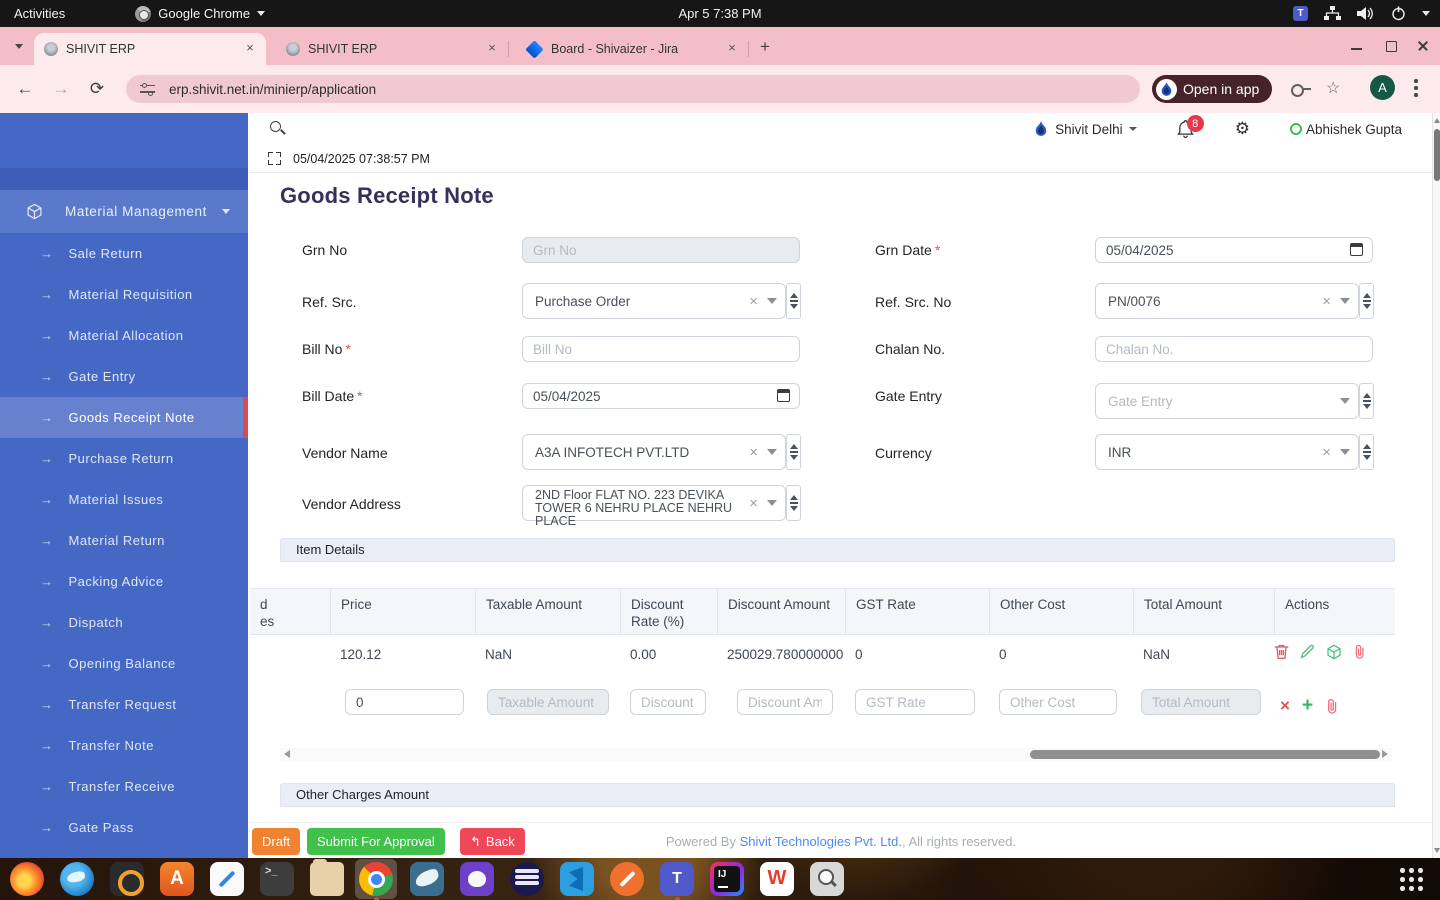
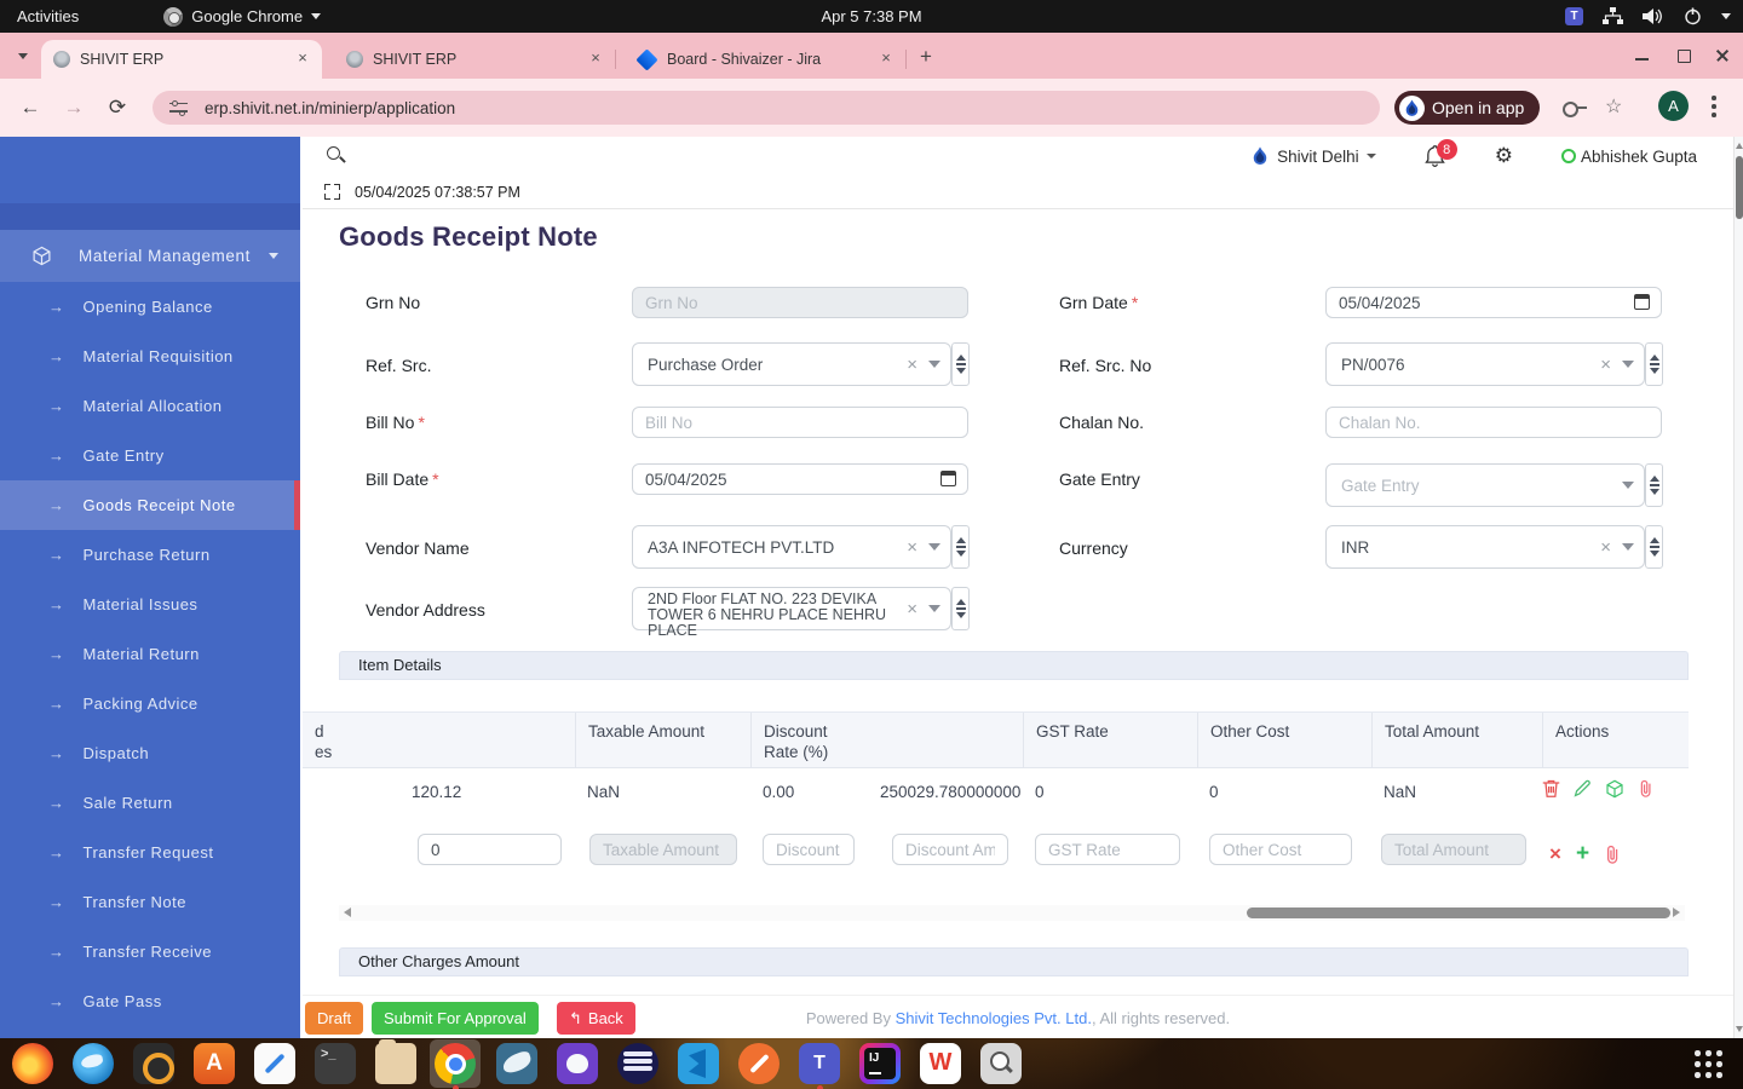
  Activities
  Google Chrome
  Apr 5 7:38 PM
  T
  SHIVIT ERP
  ×
  SHIVIT ERP
  ×
  Board - Shivaizer - Jira
  ×
  +
  ←
  →
  ⟳
  erp.shivit.net.in/minierp/application
  Open in app
  ☆
  A
  Material Management
  →
- Sale Return
+ Opening Balance
  →
  Material Requisition
  →
  Material Allocation
  →
  Gate Entry
  →
  Goods Receipt Note
  →
  Purchase Return
  →
  Material Issues
  →
  Material Return
  →
  Packing Advice
  →
  Dispatch
  →
- Opening Balance
+ Sale Return
  →
  Transfer Request
  →
  Transfer Note
  →
  Transfer Receive
  →
  Gate Pass
  Shivit Delhi
  8
  ⚙
  Abhishek Gupta
  05/04/2025 07:38:57 PM
  Goods Receipt Note
  Grn No
  Grn No
  Grn Date *
  05/04/2025
  Ref. Src.
  Purchase Order
  ×
  Ref. Src. No
  PN/0076
  ×
  Bill No *
  Bill No
  Chalan No.
  Chalan No.
  Bill Date *
  05/04/2025
  Gate Entry
  Gate Entry
  Vendor Name
  A3A INFOTECH PVT.LTD
  ×
  Currency
  INR
  ×
  Vendor Address
  2ND Floor FLAT NO. 223 DEVIKA TOWER 6 NEHRU PLACE NEHRU PLACE
  ×
  Item Details
  d
  es
- Price
  Taxable Amount
  Discount Rate (%)
- Discount Amount
  GST Rate
  Other Cost
  Total Amount
  Actions
  120.12
  NaN
  0.00
  250029.780000000
  0
  0
  NaN
  0
  Taxable Amount
  Discount Am
  GST Rate
  Other Cost
  Total Amount
  ×
  +
  Other Charges Amount
  Draft
  Submit For Approval
  ↰
  Back
  Powered By Shivit Technologies Pvt. Ltd., All rights reserved.
  A
  >_
  T
  IJ
  W
